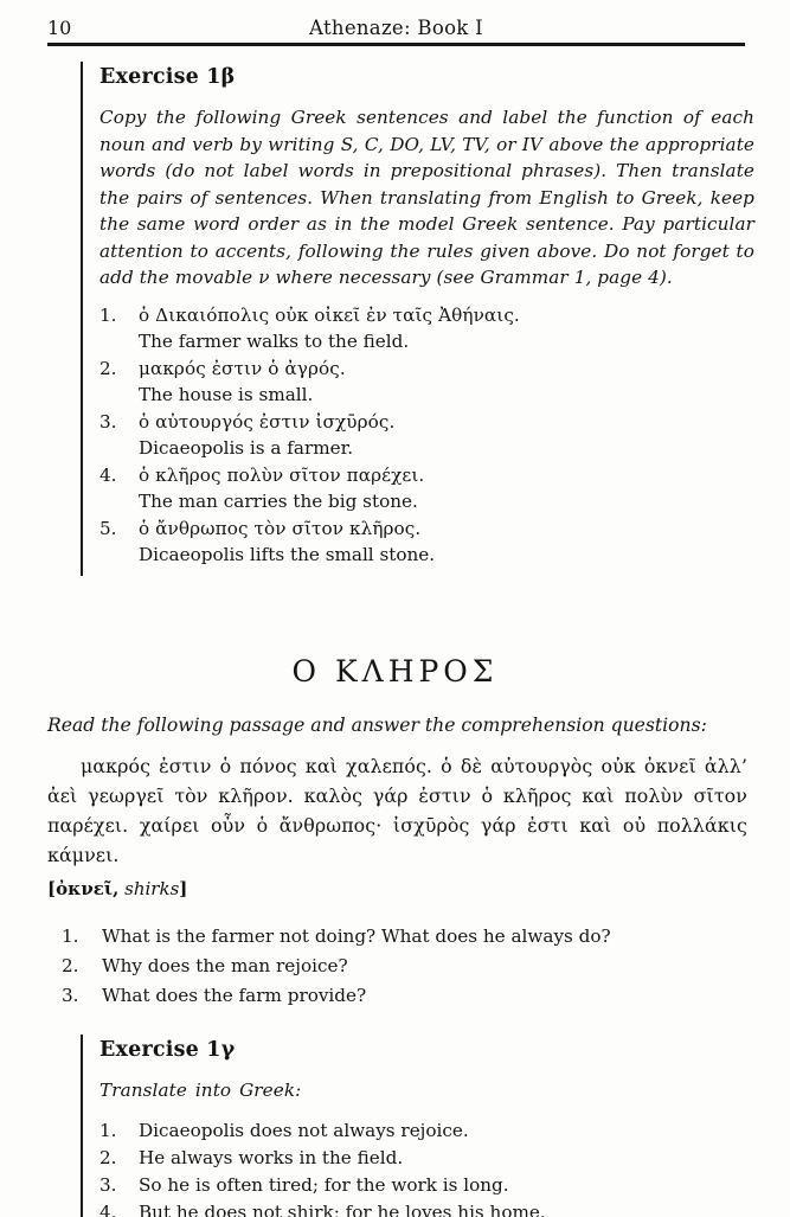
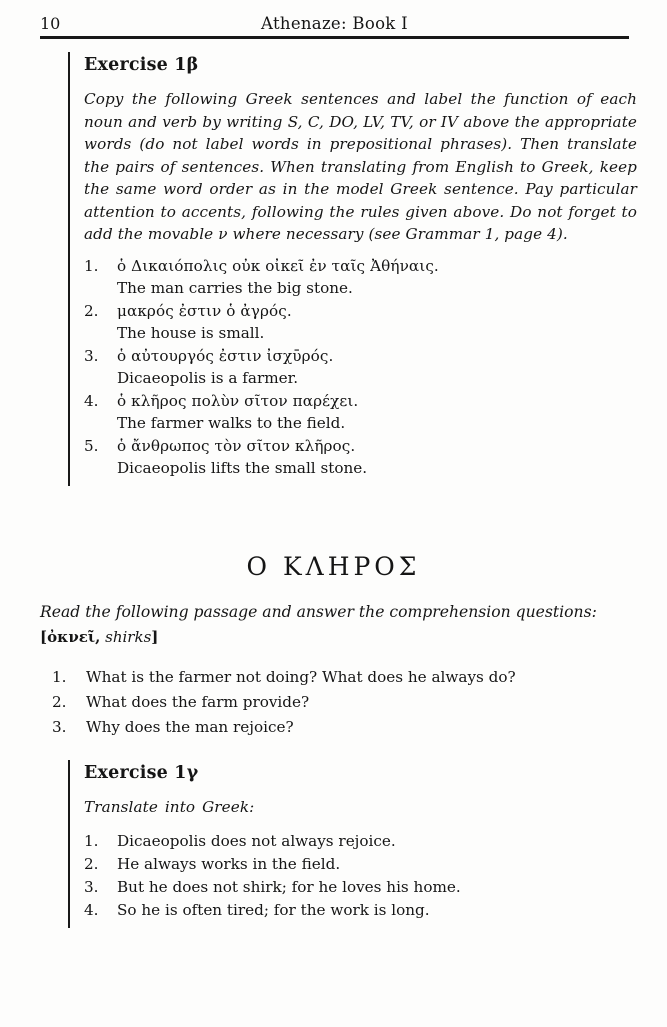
  10
  Athenaze: Book I
  Exercise 1β
  Copy the following Greek sentences and label the function of each noun and verb by writing S, C, DO, LV, TV, or IV above the appropriate words (do not label words in prepositional phrases). Then translate the pairs of sentences. When translating from English to Greek, keep the same word order as in the model Greek sentence. Pay particular attention to accents, following the rules given above. Do not forget to add the movable ν where necessary (see Grammar 1, page 4).
  1.
  ὁ Δικαιόπολις οὐκ οἰκεῖ ἐν ταῖς Ἀθήναις.
- The farmer walks to the field.
+ The man carries the big stone.
  2.
  μακρός ἐστιν ὁ ἀγρός.
  The house is small.
  3.
  ὁ αὐτουργός ἐστιν ἰσχῡρός.
  Dicaeopolis is a farmer.
  4.
  ὁ κλῆρος πολὺν σῖτον παρέχει.
- The man carries the big stone.
+ The farmer walks to the field.
  5.
  ὁ ἄνθρωπος τὸν σῖτον κλῆρος.
  Dicaeopolis lifts the small stone.
  Ο ΚΛΗΡΟΣ
  Read the following passage and answer the comprehension questions:
- μακρός ἐστιν ὁ πόνος καὶ χαλεπός. ὁ δὲ αὐτουργὸς οὐκ ὀκνεῖ ἀλλ’ ἀεὶ γεωργεῖ τὸν κλῆρον. καλὸς γάρ ἐστιν ὁ κλῆρος καὶ πολὺν σῖτον παρέχει. χαίρει οὖν ὁ ἄνθρωπος· ἰσχῡρὸς γάρ ἐστι καὶ οὐ πολλάκις κάμνει.
  [ὀκνεῖ, shirks]
  1.
  What is the farmer not doing? What does he always do?
  2.
- Why does the man rejoice?
+ What does the farm provide?
  3.
- What does the farm provide?
+ Why does the man rejoice?
  Exercise 1γ
  Translate into Greek:
  1.
  Dicaeopolis does not always rejoice.
  2.
  He always works in the field.
  3.
- So he is often tired; for the work is long.
+ But he does not shirk; for he loves his home.
  4.
- But he does not shirk; for he loves his home.
+ So he is often tired; for the work is long.
